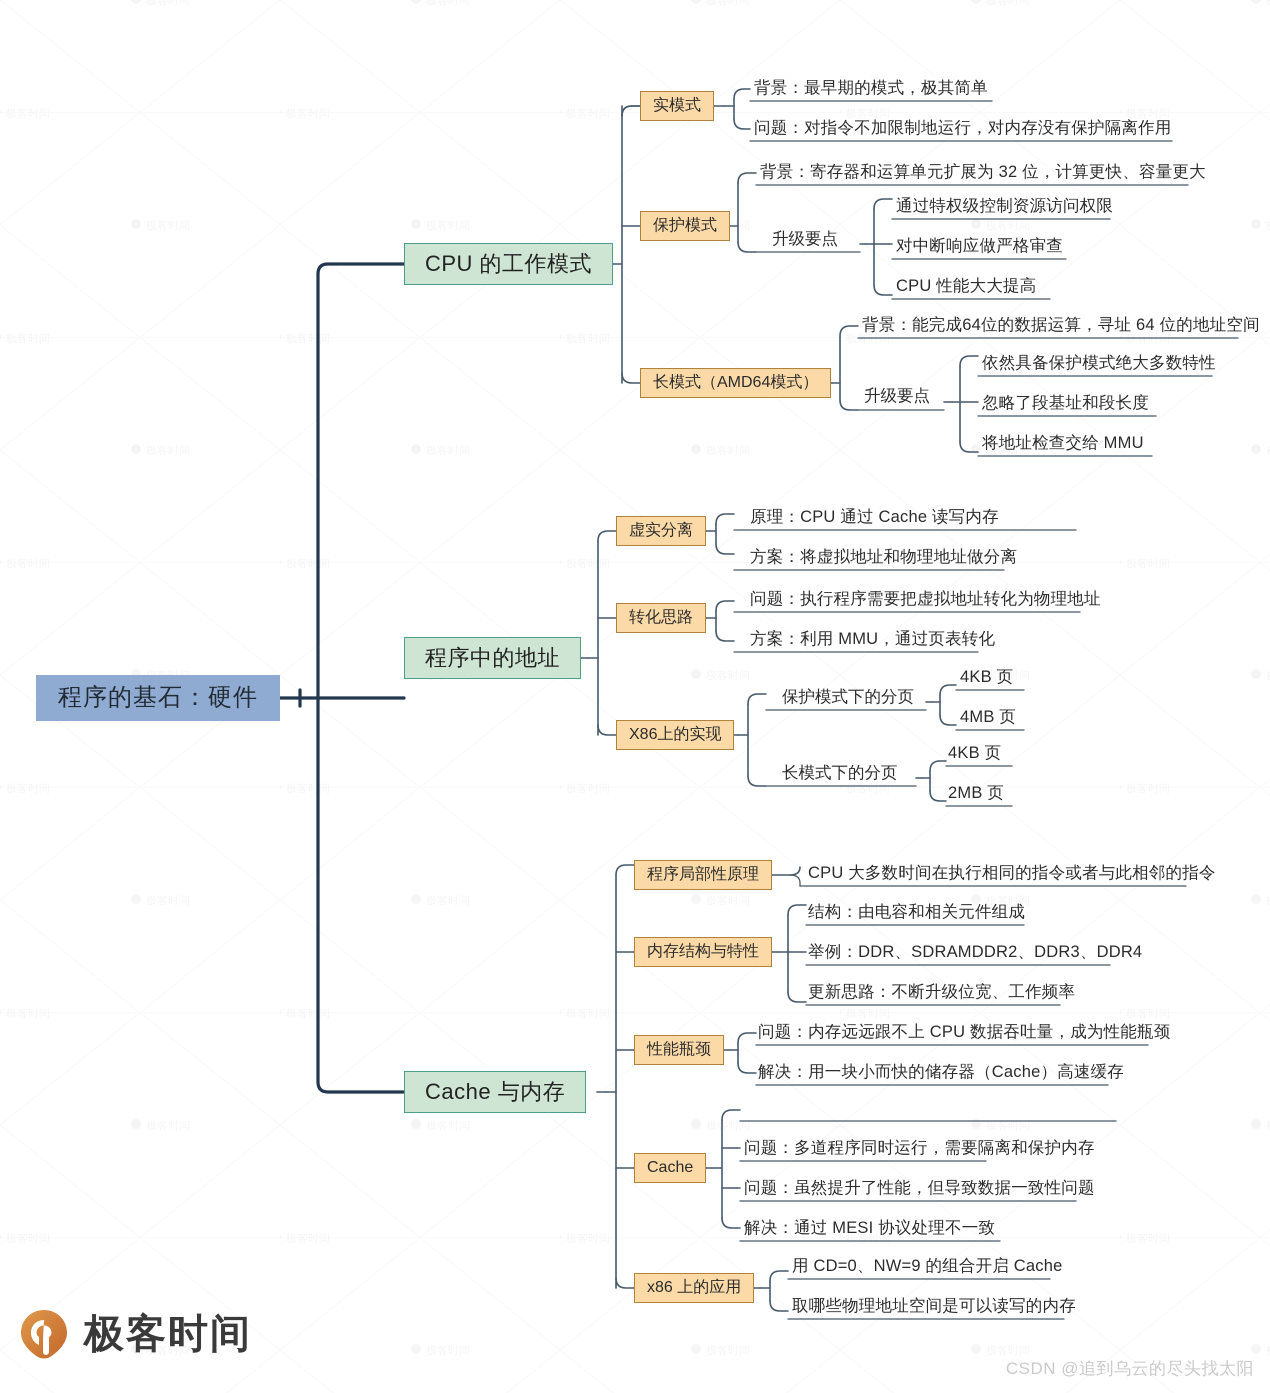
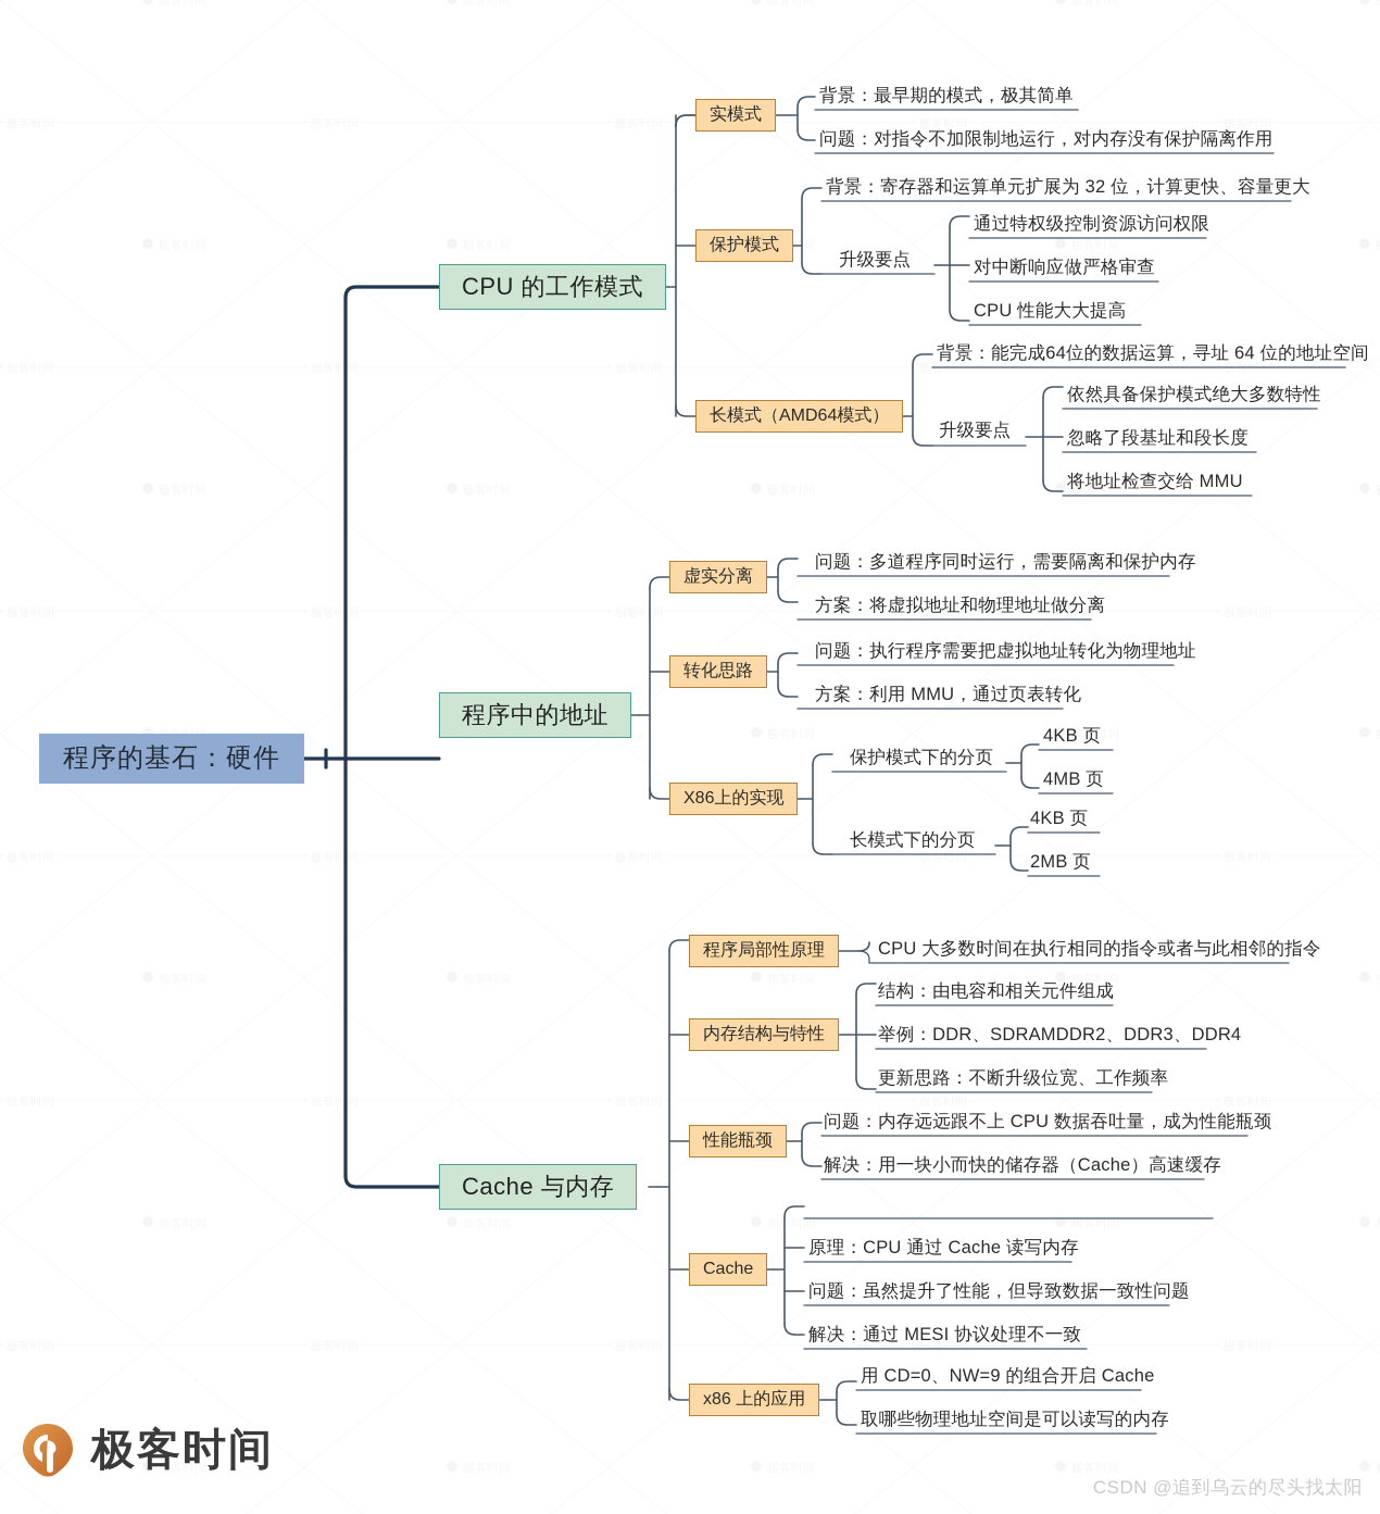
  程序的基石：硬件
  CPU 的工作模式
  程序中的地址
  Cache 与内存
  实模式
  保护模式
  长模式（AMD64模式）
  背景：最早期的模式，极其简单
  问题：对指令不加限制地运行，对内存没有保护隔离作用
  背景：寄存器和运算单元扩展为 32 位，计算更快、容量更大
  升级要点
  通过特权级控制资源访问权限
  对中断响应做严格审查
  CPU 性能大大提高
  背景：能完成64位的数据运算，寻址 64 位的地址空间
  升级要点
  依然具备保护模式绝大多数特性
  忽略了段基址和段长度
  将地址检查交给 MMU
  虚实分离
  转化思路
  X86上的实现
- 原理：CPU 通过 Cache 读写内存
+ 问题：多道程序同时运行，需要隔离和保护内存
  方案：将虚拟地址和物理地址做分离
  问题：执行程序需要把虚拟地址转化为物理地址
  方案：利用 MMU，通过页表转化
  保护模式下的分页
  4KB 页
  4MB 页
  长模式下的分页
  4KB 页
  2MB 页
  程序局部性原理
  内存结构与特性
  性能瓶颈
  Cache
  x86 上的应用
  CPU 大多数时间在执行相同的指令或者与此相邻的指令
  结构：由电容和相关元件组成
  举例：DDR、SDRAMDDR2、DDR3、DDR4
  更新思路：不断升级位宽、工作频率
  问题：内存远远跟不上 CPU 数据吞吐量，成为性能瓶颈
  解决：用一块小而快的储存器（Cache）高速缓存
- 问题：多道程序同时运行，需要隔离和保护内存
+ 原理：CPU 通过 Cache 读写内存
  问题：虽然提升了性能，但导致数据一致性问题
  解决：通过 MESI 协议处理不一致
  用 CD=0、NW=9 的组合开启 Cache
  取哪些物理地址空间是可以读写的内存
  极客时间
  CSDN @追到乌云的尽头找太阳
